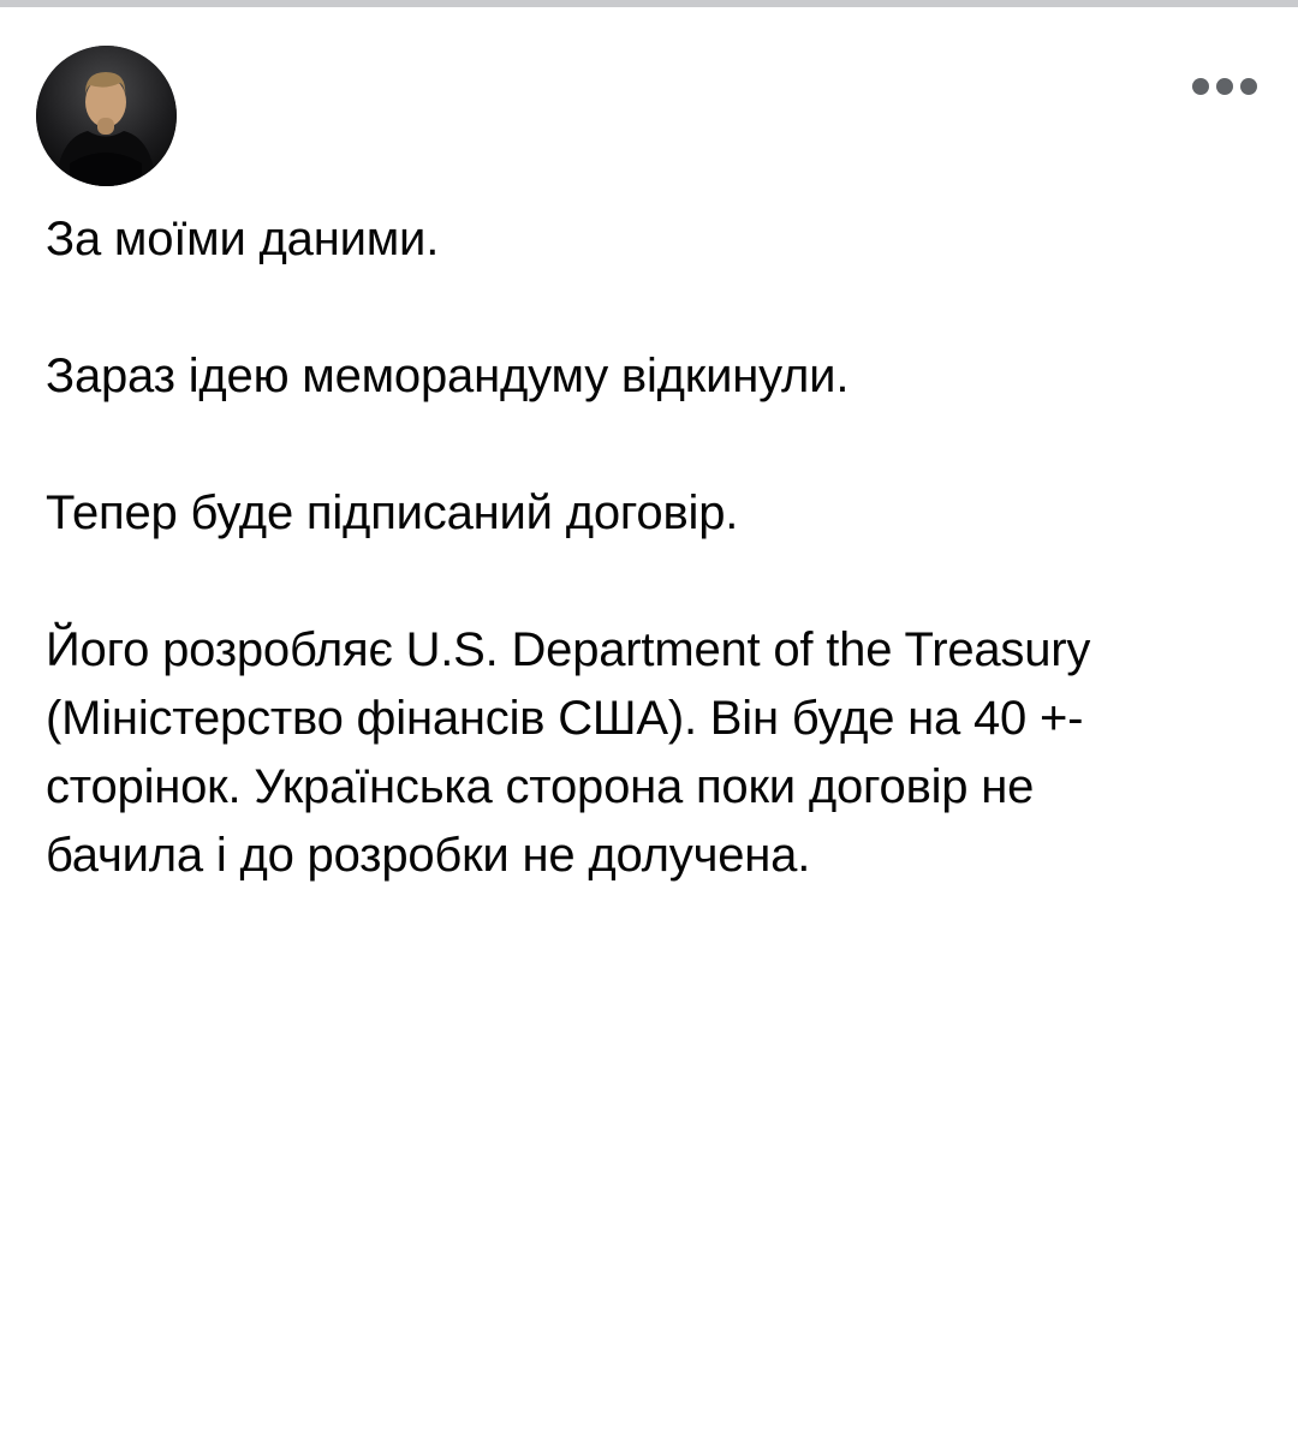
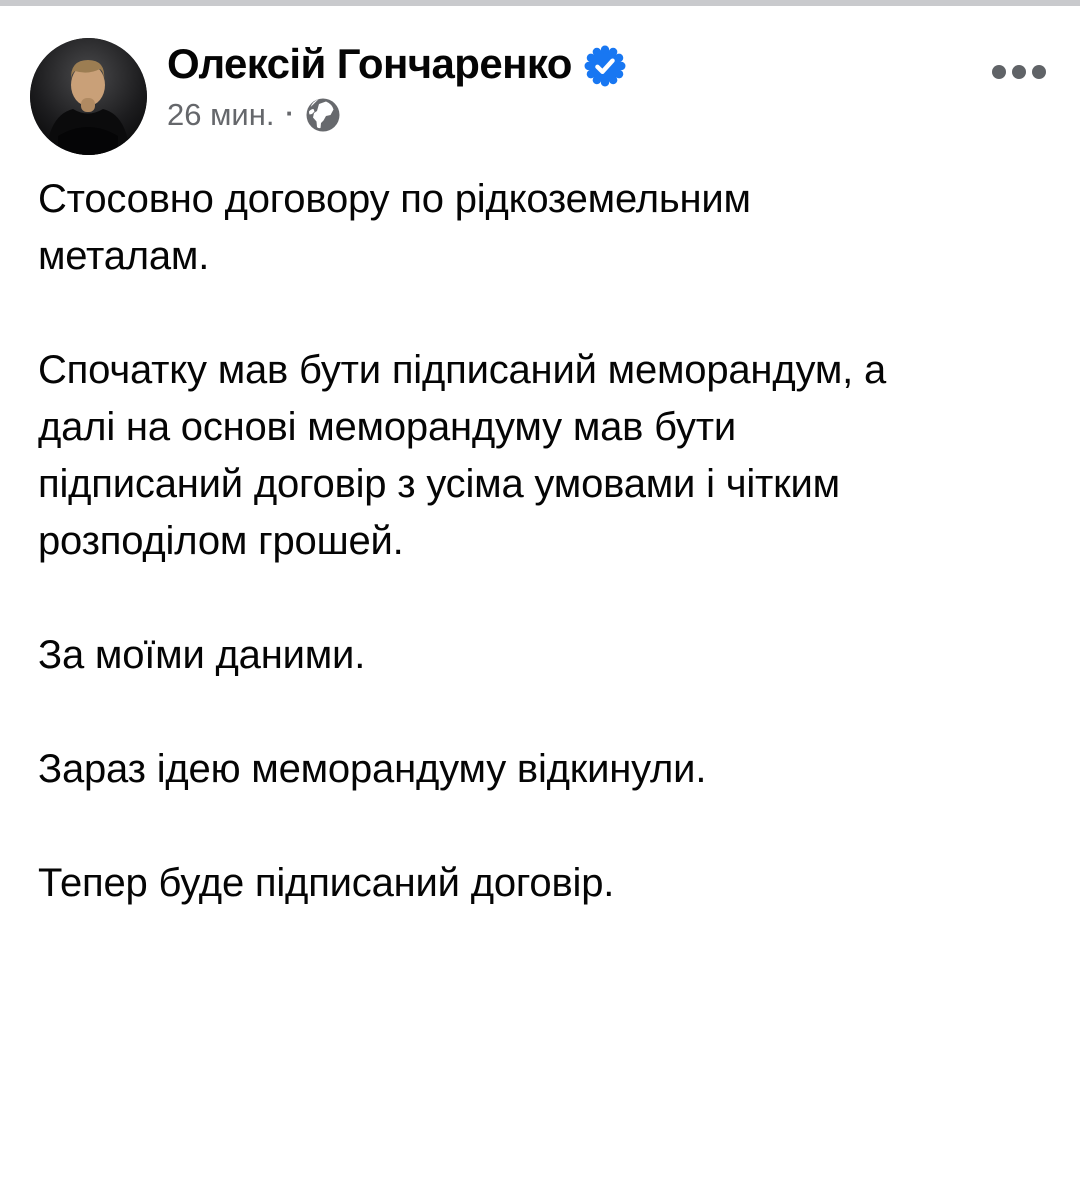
+ Олексій Гончаренко
+ 26 мин.
+ ·
+ Стосовно договору по рідкоземельним
+ металам.
+ Спочатку мав бути підписаний меморандум, а
+ далі на основі меморандуму мав бути
+ підписаний договір з усіма умовами і чітким
+ розподілом грошей.
  За моїми даними.
  Зараз ідею меморандуму відкинули.
  Тепер буде підписаний договір.
- Його розробляє U.S. Department of the Treasury
- (Міністерство фінансів США). Він буде на 40 +-
- сторінок. Українська сторона поки договір не
- бачила і до розробки не долучена.
